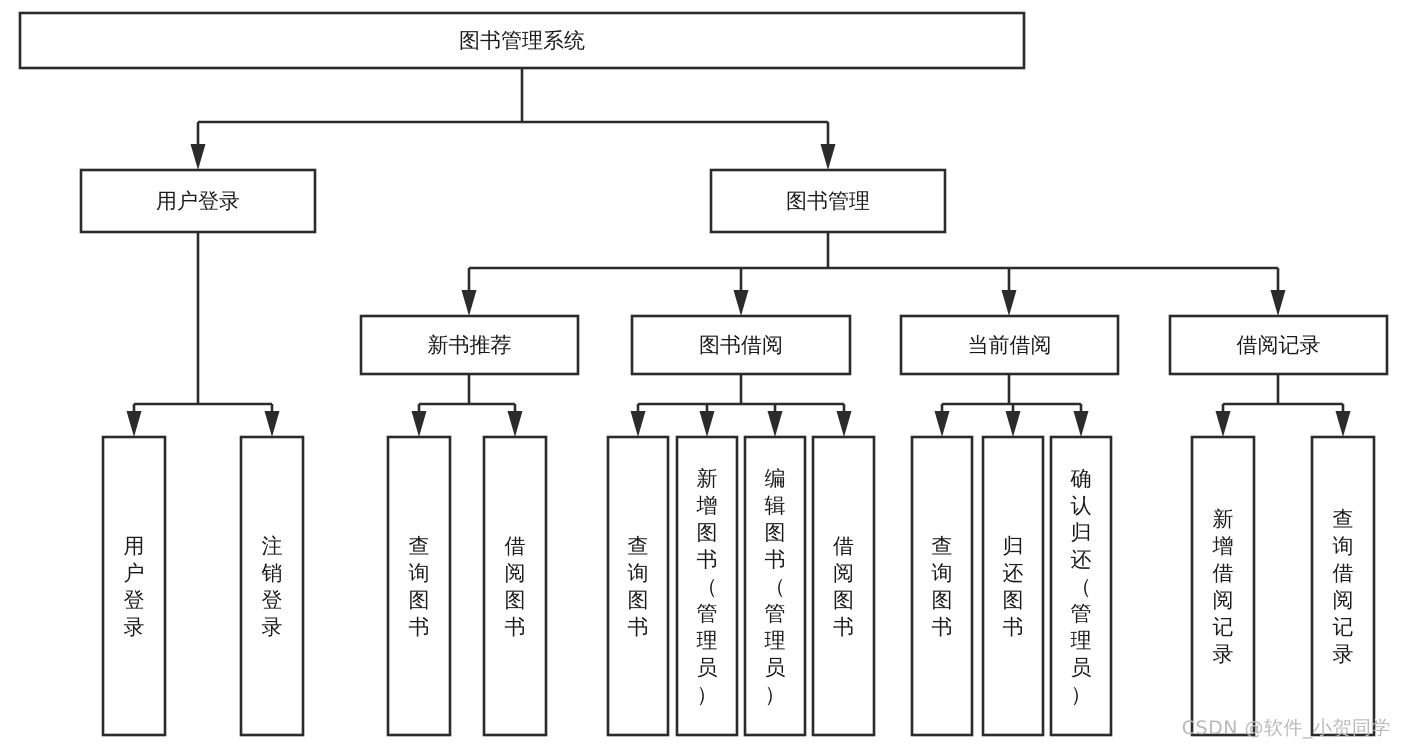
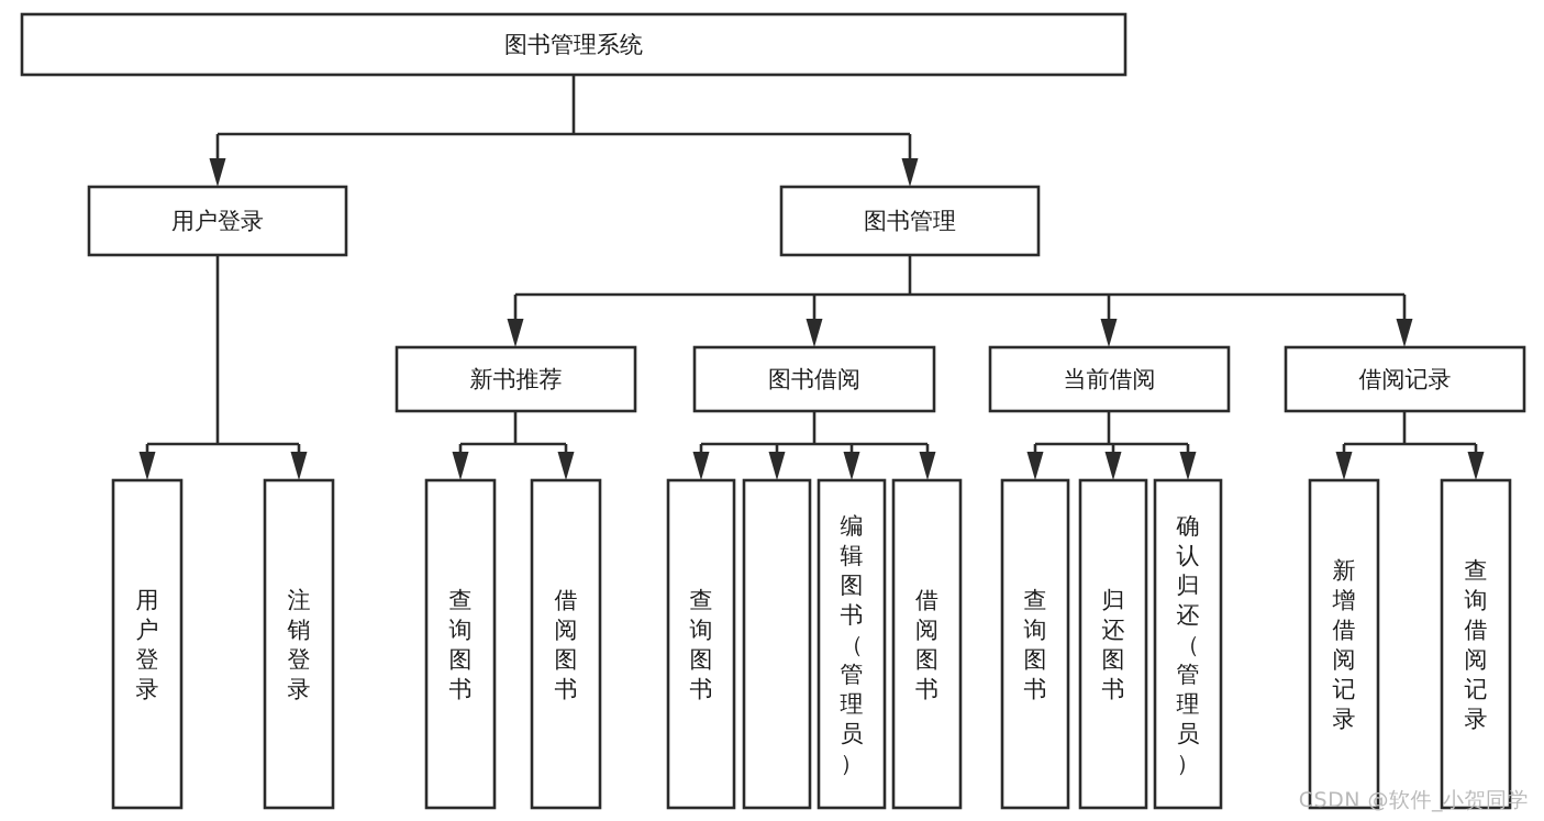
  图书管理系统
  用户登录
  图书管理
  新书推荐
  图书借阅
  当前借阅
  借阅记录
  用户登录
  注销登录
  查询图书
  借阅图书
  查询图书
- 新增图书（管理员）
  编辑图书（管理员）
  借阅图书
  查询图书
  归还图书
  确认归还（管理员）
  新增借阅记录
  查询借阅记录
  CSDN @软件_小贺同学
